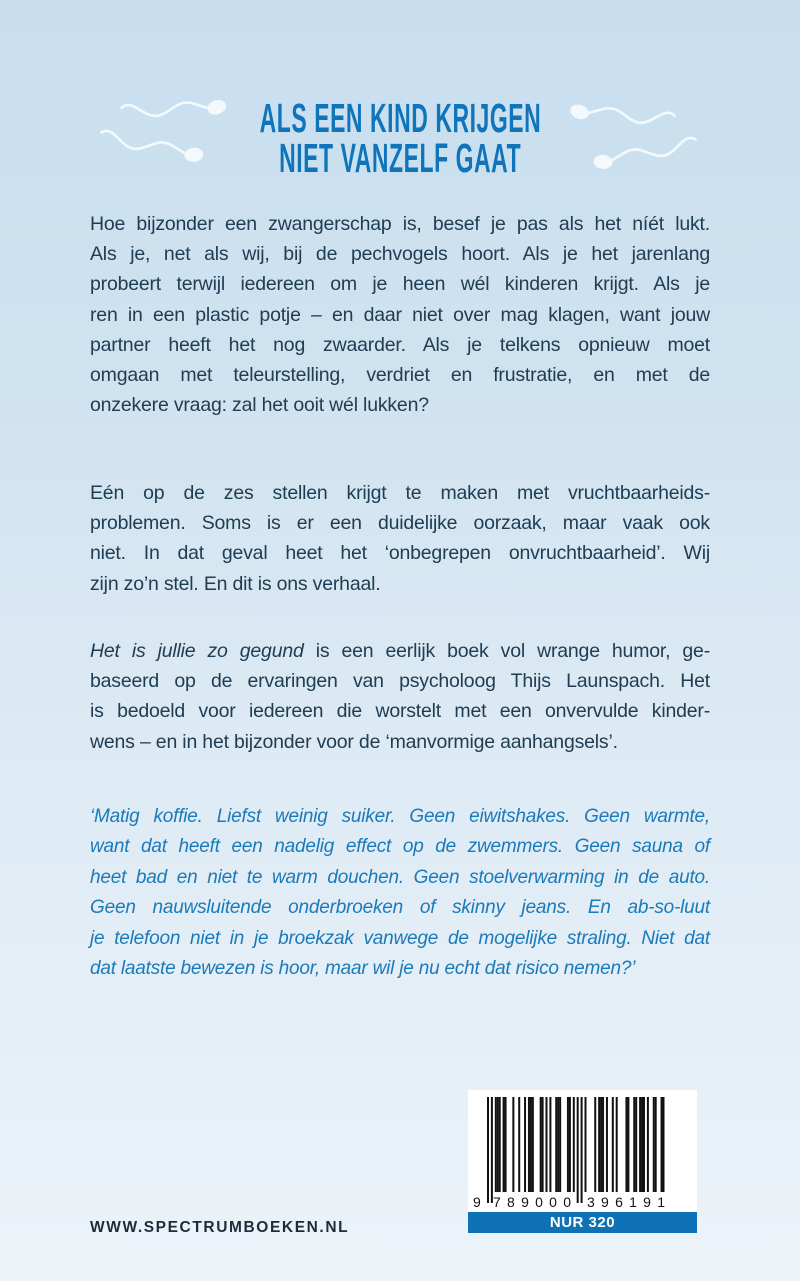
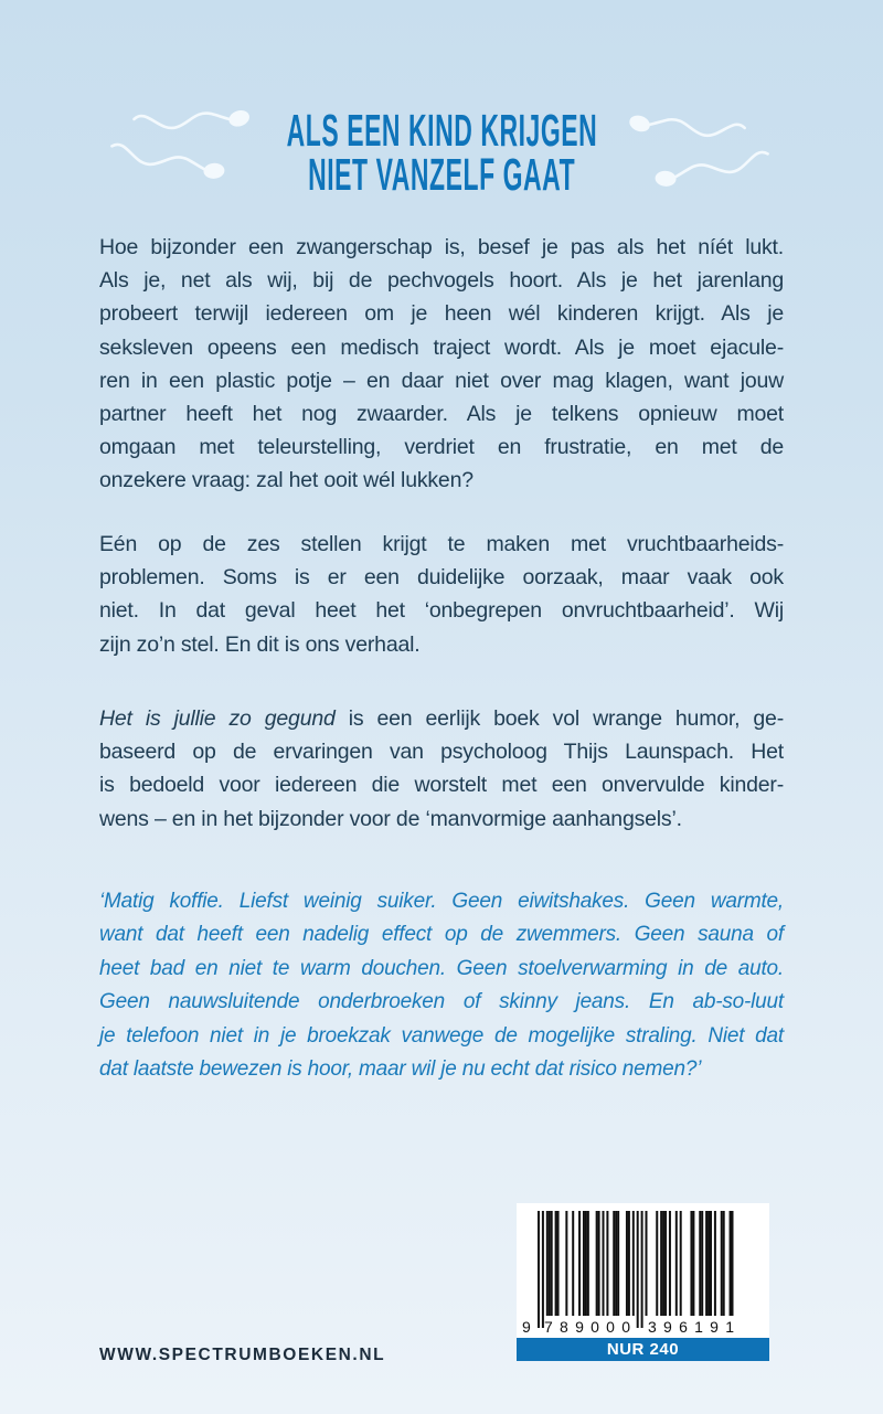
  ALS EEN KIND KRIJGEN
  NIET VANZELF GAAT
  Hoe bijzonder een zwangerschap is, besef je pas als het níét lukt.
  Als je, net als wij, bij de pechvogels hoort. Als je het jarenlang
  probeert terwijl iedereen om je heen wél kinderen krijgt. Als je
+ seksleven opeens een medisch traject wordt. Als je moet ejacule-
  ren in een plastic potje – en daar niet over mag klagen, want jouw
  partner heeft het nog zwaarder. Als je telkens opnieuw moet
  omgaan met teleurstelling, verdriet en frustratie, en met de
  onzekere vraag: zal het ooit wél lukken?
  Eén op de zes stellen krijgt te maken met vruchtbaarheids-
  problemen. Soms is er een duidelijke oorzaak, maar vaak ook
  niet. In dat geval heet het ‘onbegrepen onvruchtbaarheid’. Wij
  zijn zo’n stel. En dit is ons verhaal.
  Het is jullie zo gegund is een eerlijk boek vol wrange humor, ge-
  baseerd op de ervaringen van psycholoog Thijs Launspach. Het
  is bedoeld voor iedereen die worstelt met een onvervulde kinder-
  wens – en in het bijzonder voor de ‘manvormige aanhangsels’.
  ‘Matig koffie. Liefst weinig suiker. Geen eiwitshakes. Geen warmte,
  want dat heeft een nadelig effect op de zwemmers. Geen sauna of
  heet bad en niet te warm douchen. Geen stoelverwarming in de auto.
  Geen nauwsluitende onderbroeken of skinny jeans. En ab-so-luut
  je telefoon niet in je broekzak vanwege de mogelijke straling. Niet dat
  dat laatste bewezen is hoor, maar wil je nu echt dat risico nemen?’
  WWW.SPECTRUMBOEKEN.NL
  9
  789000
  396191
- NUR 320
+ NUR 240
